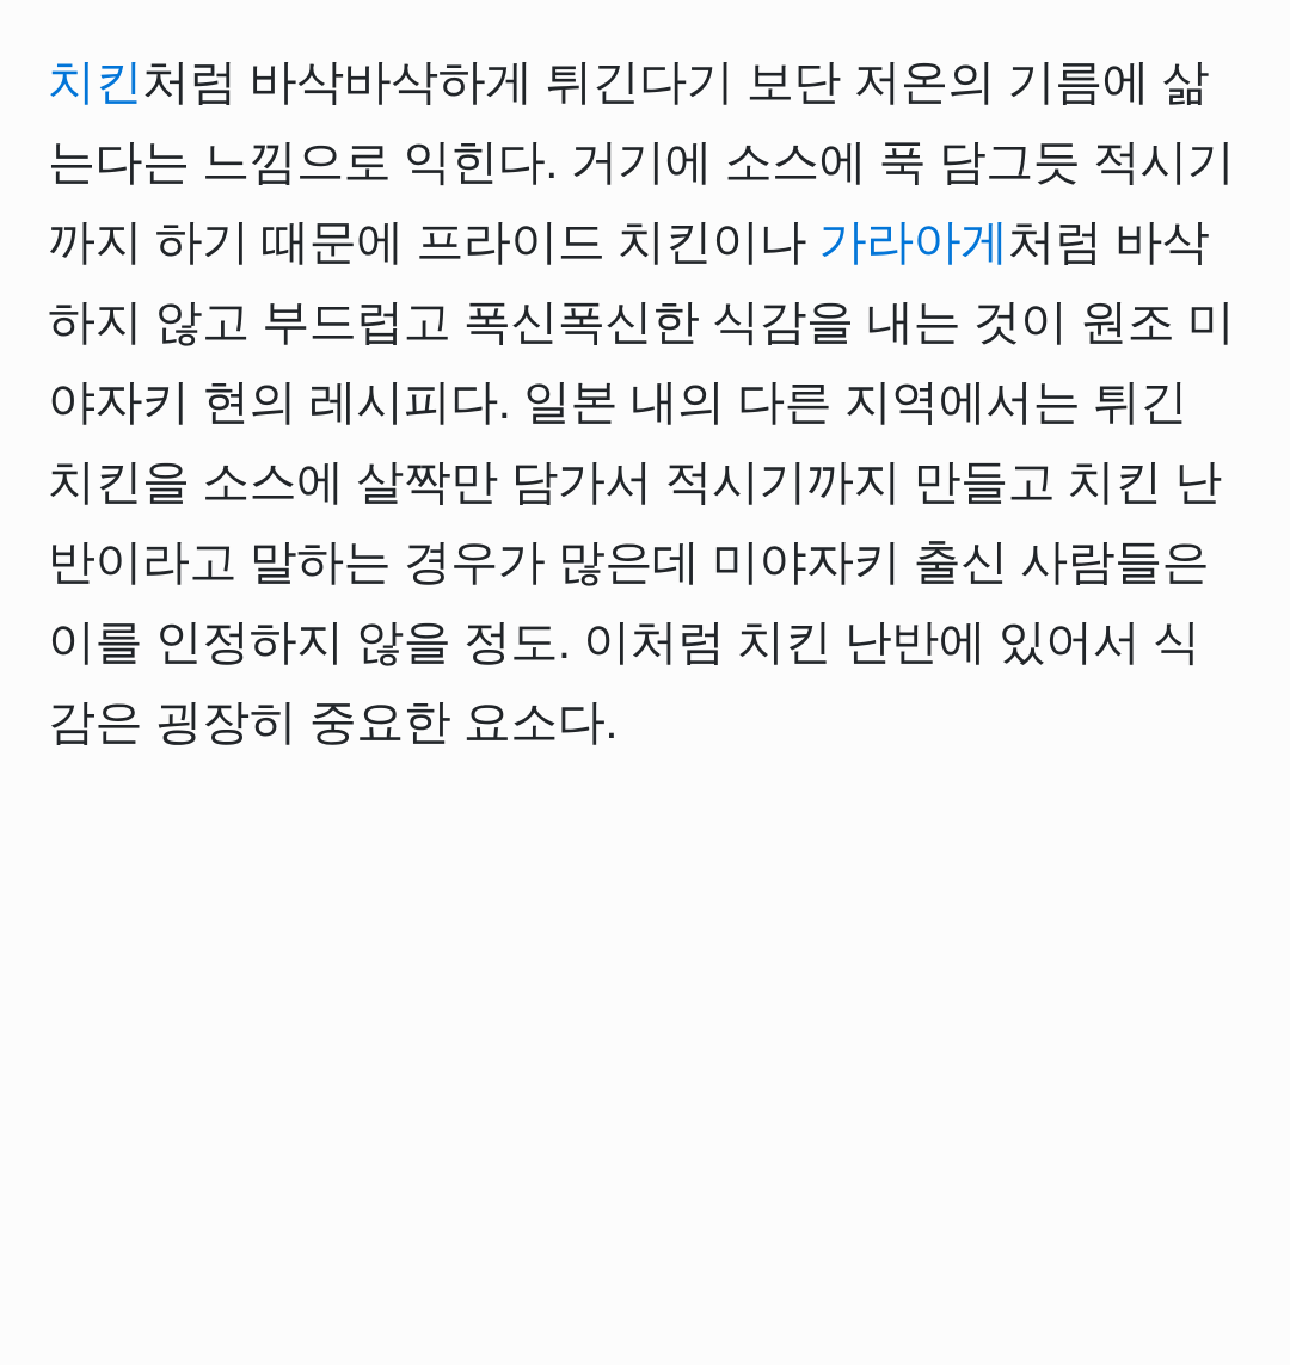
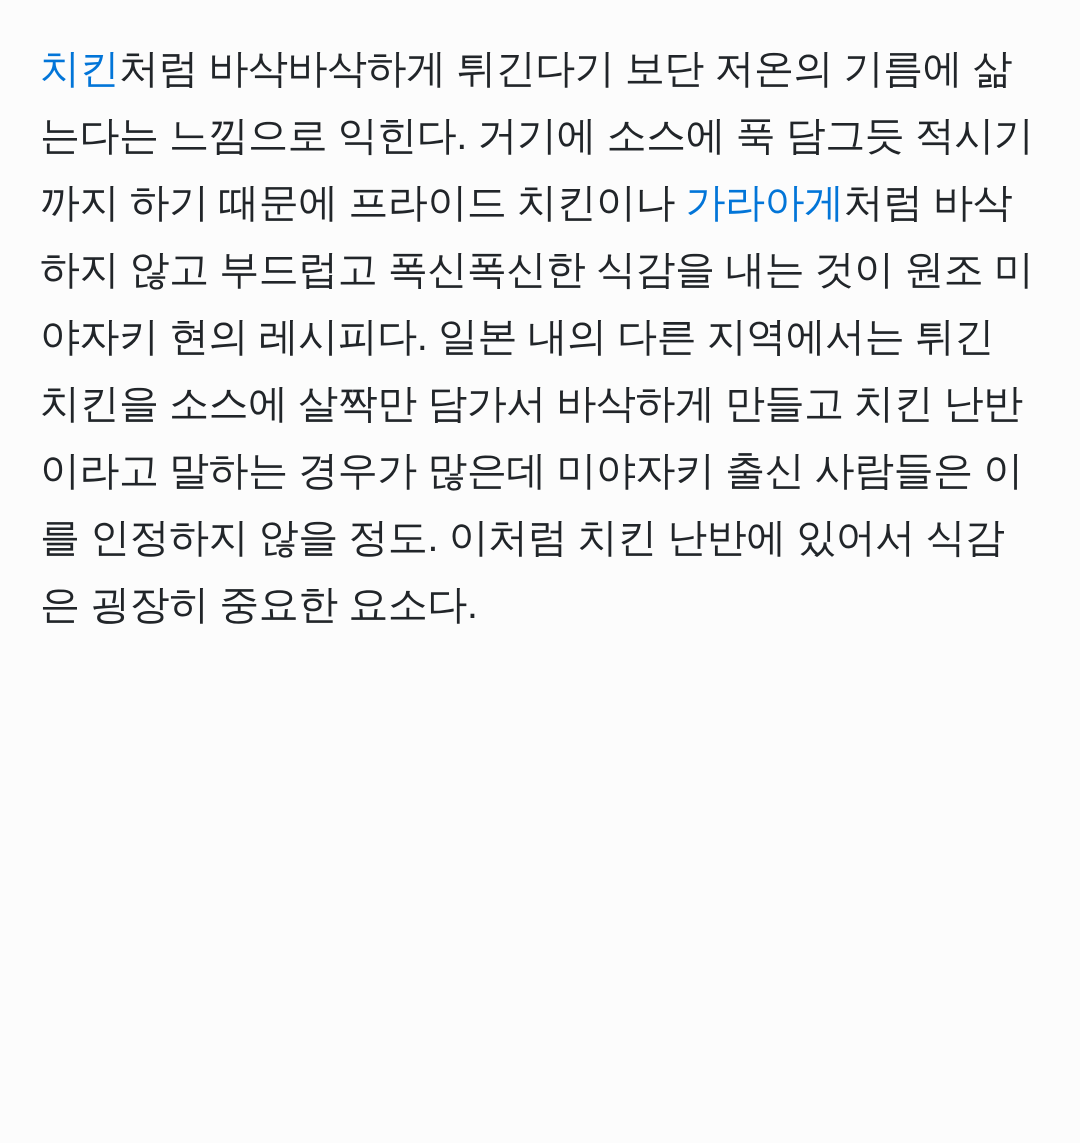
- 치킨처럼 바삭바삭하게 튀긴다기 보단 저온의 기름에 삶는다는 느낌으로 익힌다. 거기에 소스에 푹 담그듯 적시기까지 하기 때문에 프라이드 치킨이나 가라아게처럼 바삭하지 않고 부드럽고 폭신폭신한 식감을 내는 것이 원조 미야자키 현의 레시피다. 일본 내의 다른 지역에서는 튀긴 치킨을 소스에 살짝만 담가서 적시기까지 만들고 치킨 난반이라고 말하는 경우가 많은데 미야자키 출신 사람들은 이를 인정하지 않을 정도. 이처럼 치킨 난반에 있어서 식감은 굉장히 중요한 요소다.
+ 치킨처럼 바삭바삭하게 튀긴다기 보단 저온의 기름에 삶는다는 느낌으로 익힌다. 거기에 소스에 푹 담그듯 적시기까지 하기 때문에 프라이드 치킨이나 가라아게처럼 바삭하지 않고 부드럽고 폭신폭신한 식감을 내는 것이 원조 미야자키 현의 레시피다. 일본 내의 다른 지역에서는 튀긴 치킨을 소스에 살짝만 담가서 바삭하게 만들고 치킨 난반이라고 말하는 경우가 많은데 미야자키 출신 사람들은 이를 인정하지 않을 정도. 이처럼 치킨 난반에 있어서 식감은 굉장히 중요한 요소다.
